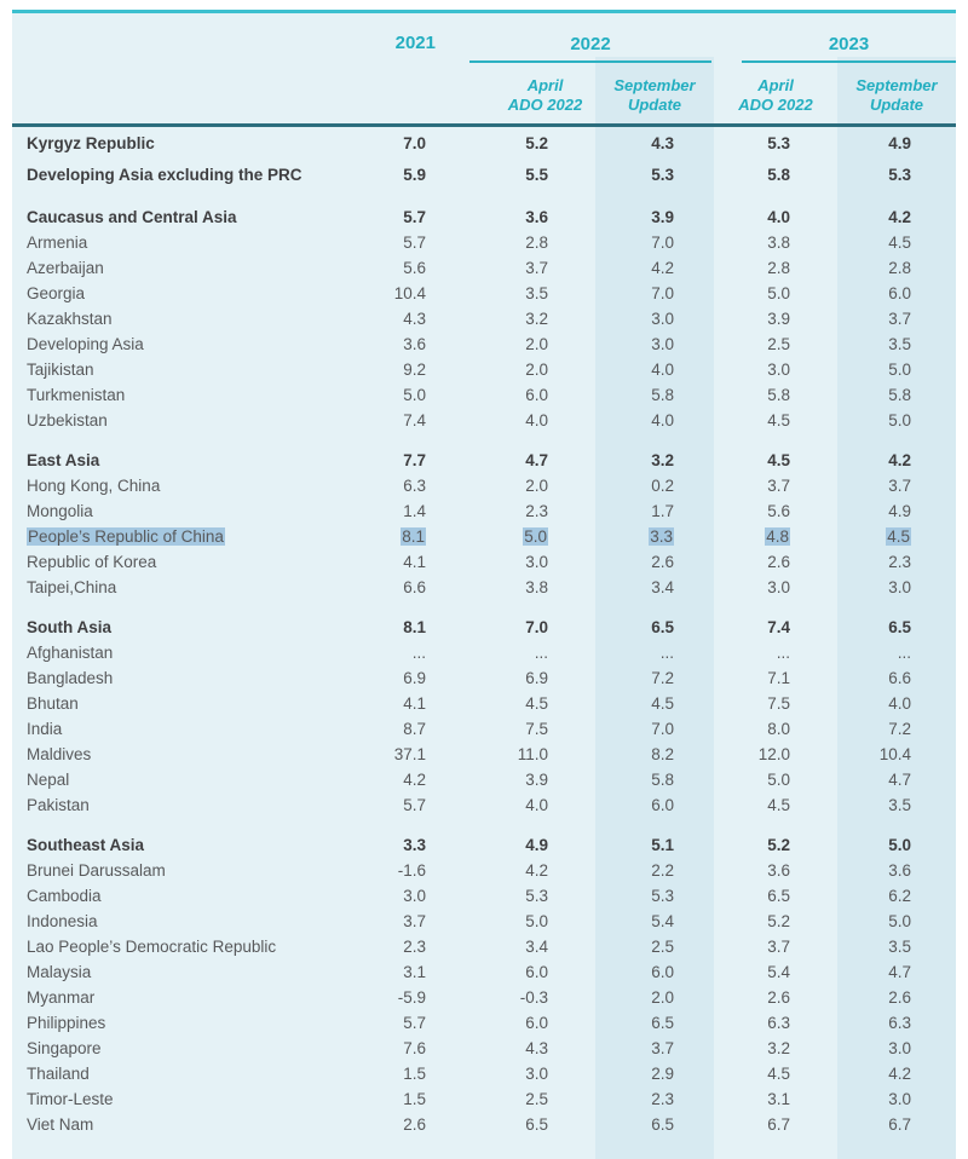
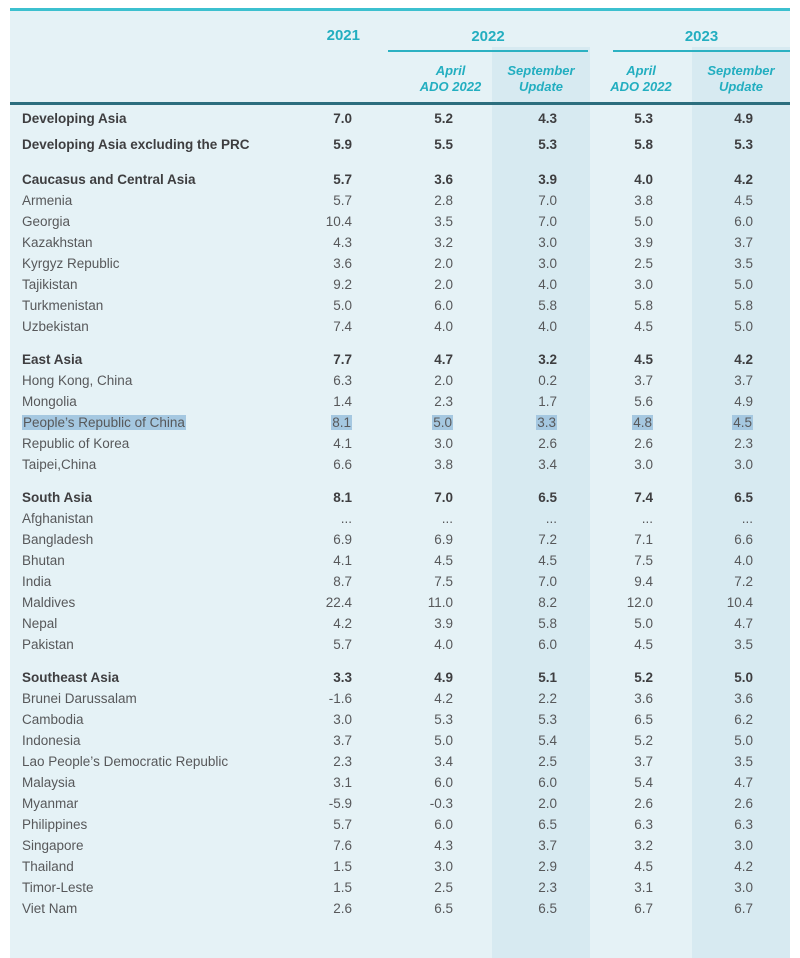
  	2021	2022	2023
  		April ADO 2022	September Update	April ADO 2022	September Update
- Kyrgyz Republic	7.0	5.2	4.3	5.3	4.9
+ Developing Asia	7.0	5.2	4.3	5.3	4.9
  Developing Asia excluding the PRC	5.9	5.5	5.3	5.8	5.3
  Caucasus and Central Asia	5.7	3.6	3.9	4.0	4.2
  Armenia	5.7	2.8	7.0	3.8	4.5
- Azerbaijan	5.6	3.7	4.2	2.8	2.8
  Georgia	10.4	3.5	7.0	5.0	6.0
  Kazakhstan	4.3	3.2	3.0	3.9	3.7
- Developing Asia	3.6	2.0	3.0	2.5	3.5
+ Kyrgyz Republic	3.6	2.0	3.0	2.5	3.5
  Tajikistan	9.2	2.0	4.0	3.0	5.0
  Turkmenistan	5.0	6.0	5.8	5.8	5.8
  Uzbekistan	7.4	4.0	4.0	4.5	5.0
  East Asia	7.7	4.7	3.2	4.5	4.2
  Hong Kong, China	6.3	2.0	0.2	3.7	3.7
  Mongolia	1.4	2.3	1.7	5.6	4.9
  People’s Republic of China	8.1	5.0	3.3	4.8	4.5
  Republic of Korea	4.1	3.0	2.6	2.6	2.3
  Taipei,China	6.6	3.8	3.4	3.0	3.0
  South Asia	8.1	7.0	6.5	7.4	6.5
  Afghanistan	...	...	...	...	...
  Bangladesh	6.9	6.9	7.2	7.1	6.6
  Bhutan	4.1	4.5	4.5	7.5	4.0
- India	8.7	7.5	7.0	8.0	7.2
+ India	8.7	7.5	7.0	9.4	7.2
- Maldives	37.1	11.0	8.2	12.0	10.4
+ Maldives	22.4	11.0	8.2	12.0	10.4
  Nepal	4.2	3.9	5.8	5.0	4.7
  Pakistan	5.7	4.0	6.0	4.5	3.5
  Southeast Asia	3.3	4.9	5.1	5.2	5.0
  Brunei Darussalam	-1.6	4.2	2.2	3.6	3.6
  Cambodia	3.0	5.3	5.3	6.5	6.2
  Indonesia	3.7	5.0	5.4	5.2	5.0
  Lao People’s Democratic Republic	2.3	3.4	2.5	3.7	3.5
  Malaysia	3.1	6.0	6.0	5.4	4.7
  Myanmar	-5.9	-0.3	2.0	2.6	2.6
  Philippines	5.7	6.0	6.5	6.3	6.3
  Singapore	7.6	4.3	3.7	3.2	3.0
  Thailand	1.5	3.0	2.9	4.5	4.2
  Timor-Leste	1.5	2.5	2.3	3.1	3.0
  Viet Nam	2.6	6.5	6.5	6.7	6.7
